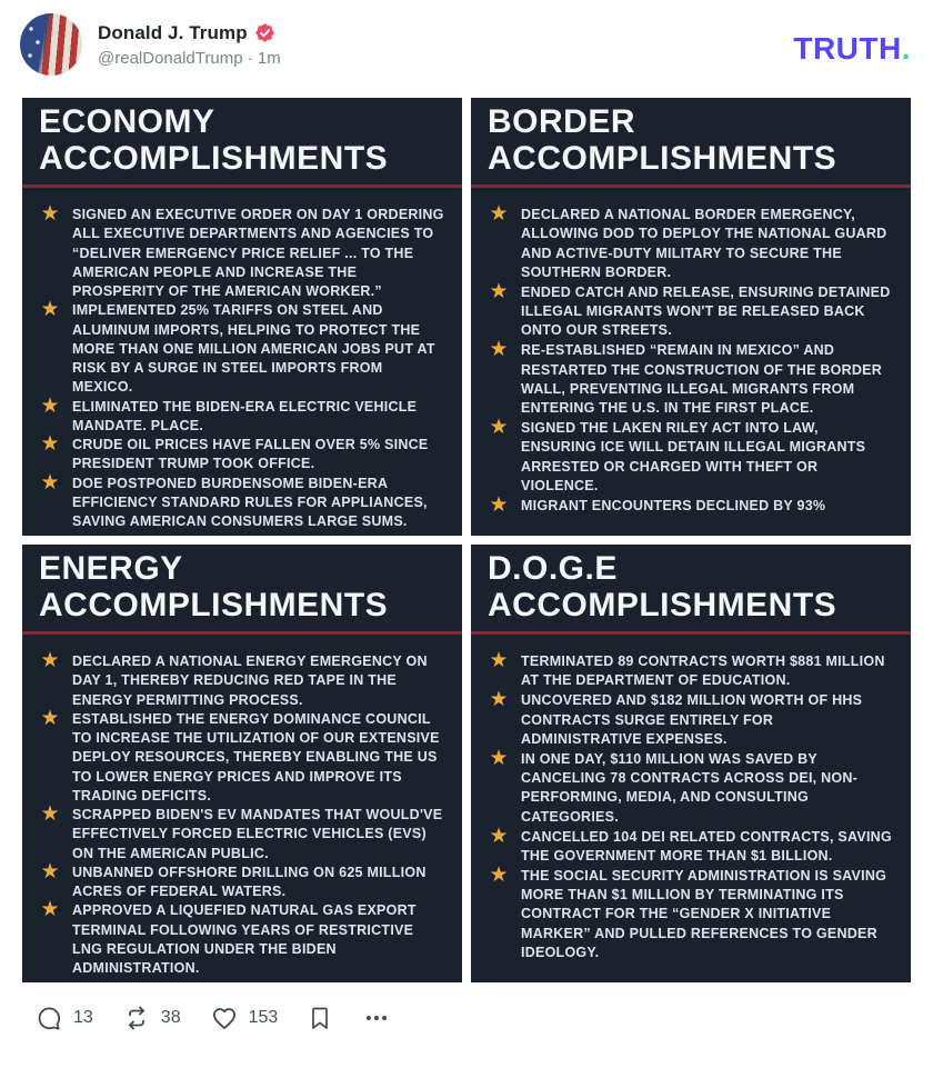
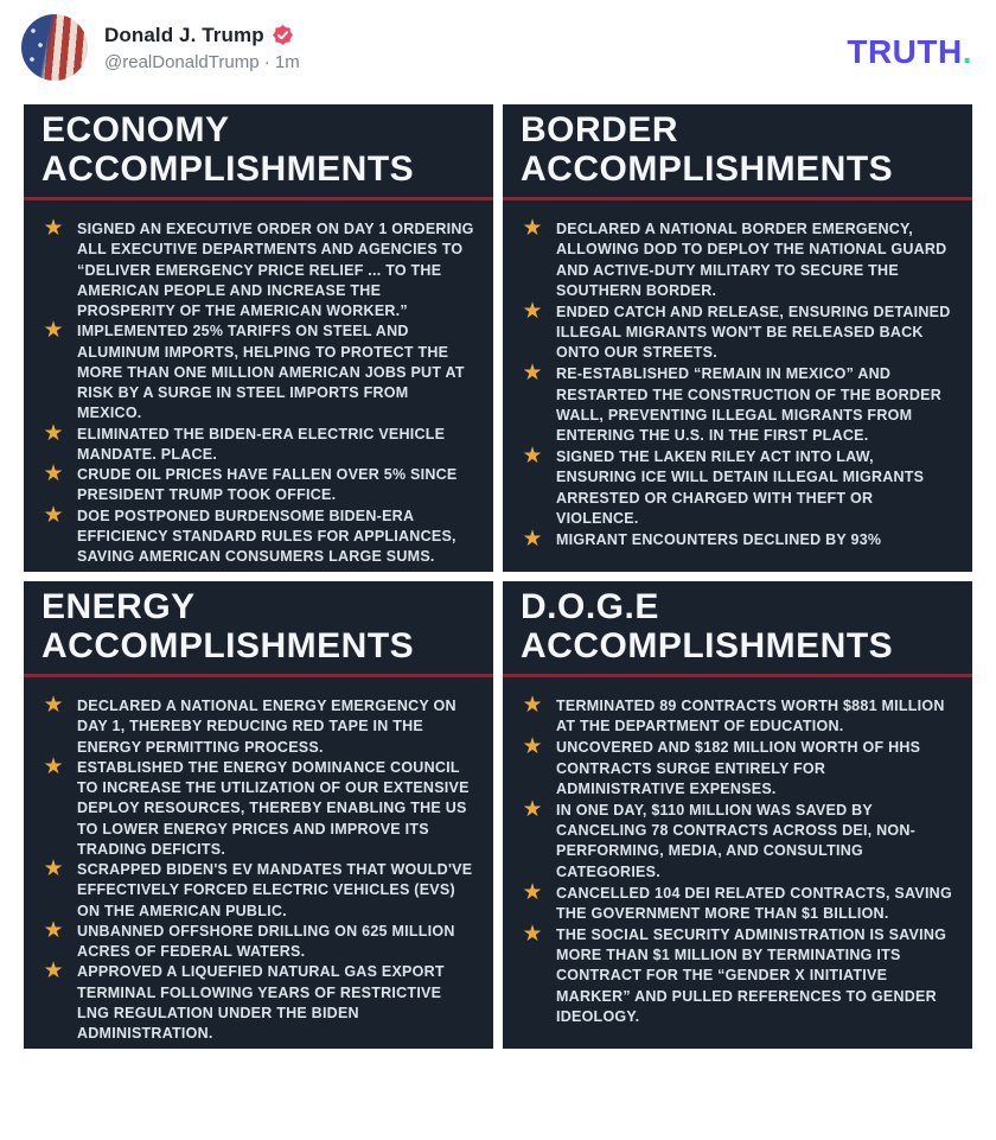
  Donald J. Trump
  @realDonaldTrump · 1m
  TRUTH.
  ECONOMY
  ACCOMPLISHMENTS
  ★
  SIGNED AN EXECUTIVE ORDER ON DAY 1 ORDERING ALL EXECUTIVE DEPARTMENTS AND AGENCIES TO “DELIVER EMERGENCY PRICE RELIEF ... TO THE AMERICAN PEOPLE AND INCREASE THE PROSPERITY OF THE AMERICAN WORKER.”
  ★
  IMPLEMENTED 25% TARIFFS ON STEEL AND ALUMINUM IMPORTS, HELPING TO PROTECT THE MORE THAN ONE MILLION AMERICAN JOBS PUT AT RISK BY A SURGE IN STEEL IMPORTS FROM MEXICO.
  ★
  ELIMINATED THE BIDEN-ERA ELECTRIC VEHICLE MANDATE. PLACE.
  ★
  CRUDE OIL PRICES HAVE FALLEN OVER 5% SINCE PRESIDENT TRUMP TOOK OFFICE.
  ★
  DOE POSTPONED BURDENSOME BIDEN-ERA EFFICIENCY STANDARD RULES FOR APPLIANCES, SAVING AMERICAN CONSUMERS LARGE SUMS.
  BORDER
  ACCOMPLISHMENTS
  ★
  DECLARED A NATIONAL BORDER EMERGENCY, ALLOWING DOD TO DEPLOY THE NATIONAL GUARD AND ACTIVE-DUTY MILITARY TO SECURE THE SOUTHERN BORDER.
  ★
  ENDED CATCH AND RELEASE, ENSURING DETAINED ILLEGAL MIGRANTS WON'T BE RELEASED BACK ONTO OUR STREETS.
  ★
  RE-ESTABLISHED “REMAIN IN MEXICO” AND RESTARTED THE CONSTRUCTION OF THE BORDER WALL, PREVENTING ILLEGAL MIGRANTS FROM ENTERING THE U.S. IN THE FIRST PLACE.
  ★
  SIGNED THE LAKEN RILEY ACT INTO LAW, ENSURING ICE WILL DETAIN ILLEGAL MIGRANTS ARRESTED OR CHARGED WITH THEFT OR VIOLENCE.
  ★
  MIGRANT ENCOUNTERS DECLINED BY 93%
  ENERGY
  ACCOMPLISHMENTS
  ★
  DECLARED A NATIONAL ENERGY EMERGENCY ON DAY 1, THEREBY REDUCING RED TAPE IN THE ENERGY PERMITTING PROCESS.
  ★
  ESTABLISHED THE ENERGY DOMINANCE COUNCIL TO INCREASE THE UTILIZATION OF OUR EXTENSIVE DEPLOY RESOURCES, THEREBY ENABLING THE US TO LOWER ENERGY PRICES AND IMPROVE ITS TRADING DEFICITS.
  ★
  SCRAPPED BIDEN'S EV MANDATES THAT WOULD'VE EFFECTIVELY FORCED ELECTRIC VEHICLES (EVS) ON THE AMERICAN PUBLIC.
  ★
  UNBANNED OFFSHORE DRILLING ON 625 MILLION ACRES OF FEDERAL WATERS.
  ★
  APPROVED A LIQUEFIED NATURAL GAS EXPORT TERMINAL FOLLOWING YEARS OF RESTRICTIVE LNG REGULATION UNDER THE BIDEN ADMINISTRATION.
  D.O.G.E
  ACCOMPLISHMENTS
  ★
  TERMINATED 89 CONTRACTS WORTH $881 MILLION AT THE DEPARTMENT OF EDUCATION.
  ★
  UNCOVERED AND $182 MILLION WORTH OF HHS CONTRACTS SURGE ENTIRELY FOR ADMINISTRATIVE EXPENSES.
  ★
  IN ONE DAY, $110 MILLION WAS SAVED BY CANCELING 78 CONTRACTS ACROSS DEI, NON-PERFORMING, MEDIA, AND CONSULTING CATEGORIES.
  ★
  CANCELLED 104 DEI RELATED CONTRACTS, SAVING THE GOVERNMENT MORE THAN $1 BILLION.
  ★
  THE SOCIAL SECURITY ADMINISTRATION IS SAVING MORE THAN $1 MILLION BY TERMINATING ITS CONTRACT FOR THE “GENDER X INITIATIVE MARKER” AND PULLED REFERENCES TO GENDER IDEOLOGY.
- 13
- 38
- 153
